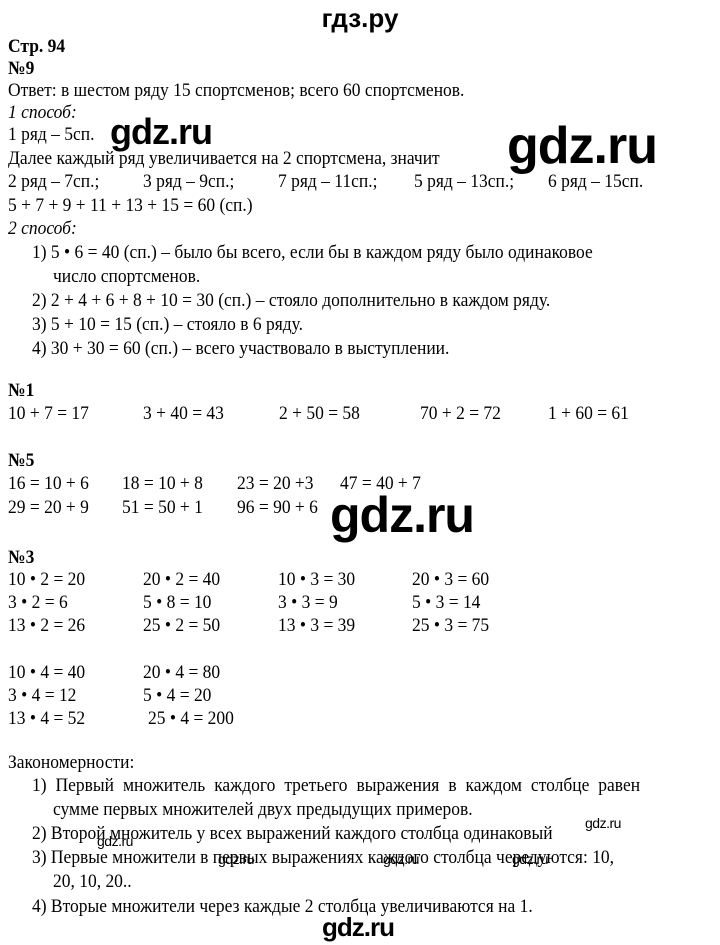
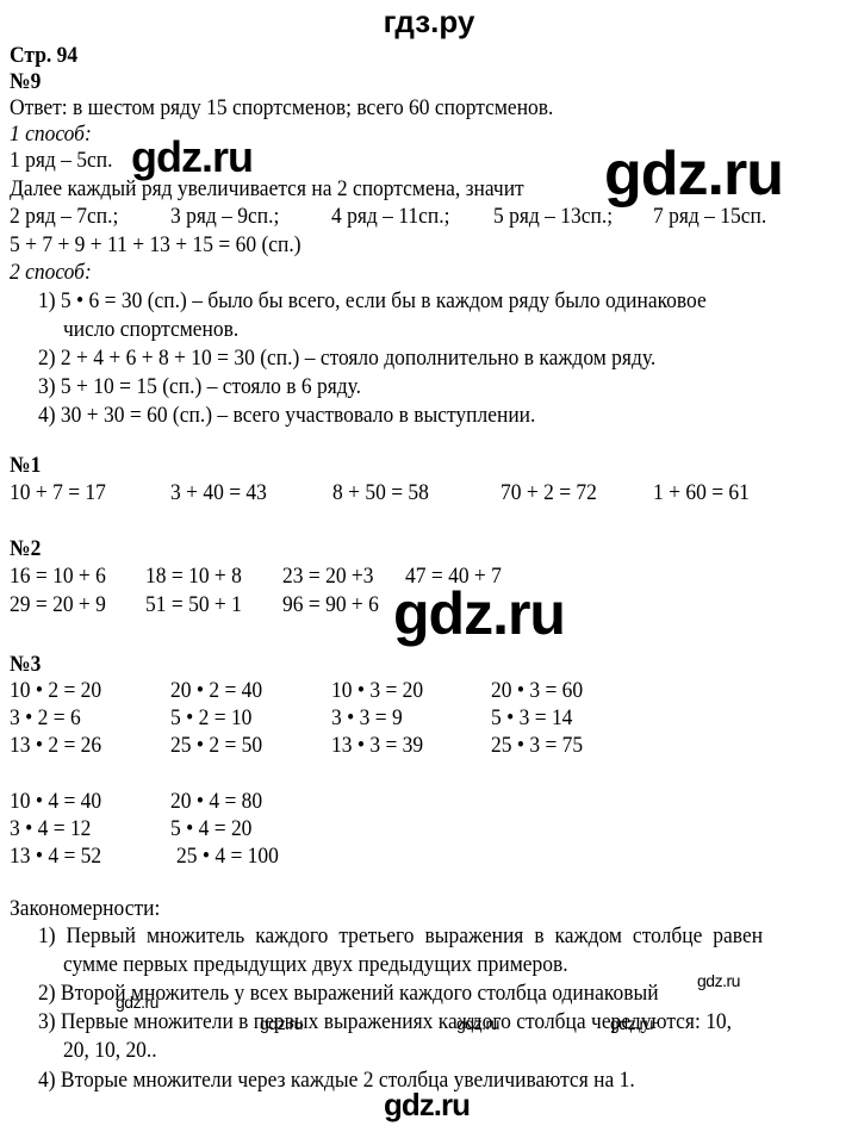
  гдз.ру
  Стр. 94
  №9
  Ответ: в шестом ряду 15 спортсменов; всего 60 спортсменов.
  1 способ:
  1 ряд – 5сп.
  Далее каждый ряд увеличивается на 2 спортсмена, значит
  2 ряд – 7сп.;
  3 ряд – 9сп.;
- 7 ряд – 11сп.;
+ 4 ряд – 11сп.;
  5 ряд – 13сп.;
- 6 ряд – 15сп.
+ 7 ряд – 15сп.
  5 + 7 + 9 + 11 + 13 + 15 = 60 (сп.)
  2 способ:
- 1) 5 • 6 = 40 (сп.) – было бы всего, если бы в каждом ряду было одинаковое
+ 1) 5 • 6 = 30 (сп.) – было бы всего, если бы в каждом ряду было одинаковое
  число спортсменов.
  2) 2 + 4 + 6 + 8 + 10 = 30 (сп.) – стояло дополнительно в каждом ряду.
  3) 5 + 10 = 15 (сп.) – стояло в 6 ряду.
  4) 30 + 30 = 60 (сп.) – всего участвовало в выступлении.
  №1
  10 + 7 = 17
  3 + 40 = 43
- 2 + 50 = 58
+ 8 + 50 = 58
  70 + 2 = 72
  1 + 60 = 61
- №5
+ №2
  16 = 10 + 6
  18 = 10 + 8
  23 = 20 +3
  47 = 40 + 7
  29 = 20 + 9
  51 = 50 + 1
  96 = 90 + 6
  №3
  10 • 2 = 20
  20 • 2 = 40
- 10 • 3 = 30
+ 10 • 3 = 20
  20 • 3 = 60
  3 • 2 = 6
- 5 • 8 = 10
+ 5 • 2 = 10
  3 • 3 = 9
  5 • 3 = 14
  13 • 2 = 26
  25 • 2 = 50
  13 • 3 = 39
  25 • 3 = 75
  10 • 4 = 40
  20 • 4 = 80
  3 • 4 = 12
  5 • 4 = 20
  13 • 4 = 52
- 25 • 4 = 200
+ 25 • 4 = 100
  Закономерности:
  1) Первый множитель каждого третьего выражения в каждом столбце равен
- сумме первых множителей двух предыдущих примеров.
+ сумме первых предыдущих двух предыдущих примеров.
  2) Второй множитель у всех выражений каждого столбца одинаковый
  3) Первые множители в первых выражениях каждого столбца чередуются: 10,
  20, 10, 20..
  4) Вторые множители через каждые 2 столбца увеличиваются на 1.
  gdz.ru
  gdz.ru
  gdz.ru
  gdz.ru
  gdz.ru
  gdz.ru
  gdz.ru
  gdz.ru
  gdz.ru
